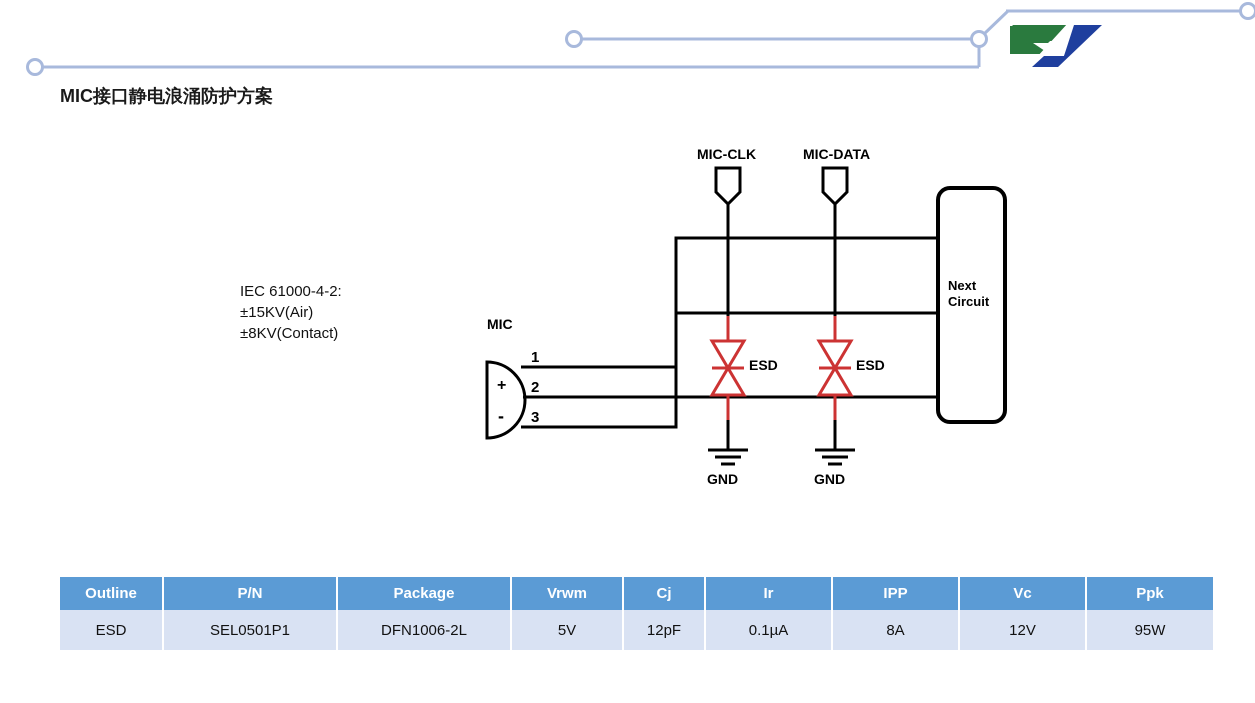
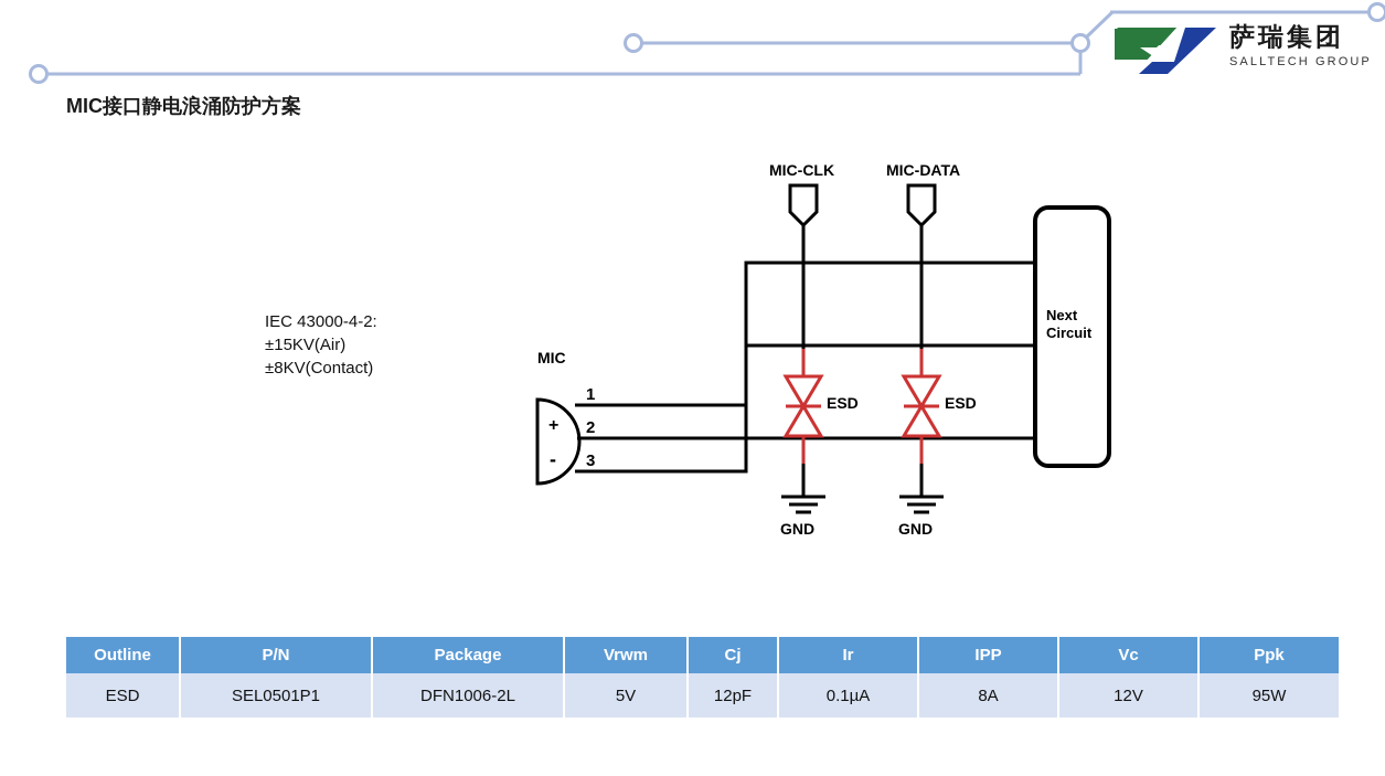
+ 萨瑞集团
+ SALLTECH GROUP
  MIC接口静电浪涌防护方案
  1
  2
  3
  +
  -
  MIC-CLK
  MIC-DATA
  MIC
  ESD
  ESD
  GND
  GND
  Next
  Circuit
- IEC 61000-4-2:
+ IEC 43000-4-2:
  ±15KV(Air)
  ±8KV(Contact)
  Outline	P/N	Package	Vrwm	Cj	Ir	IPP	Vc	Ppk
  ESD	SEL0501P1	DFN1006-2L	5V	12pF	0.1µA	8A	12V	95W
